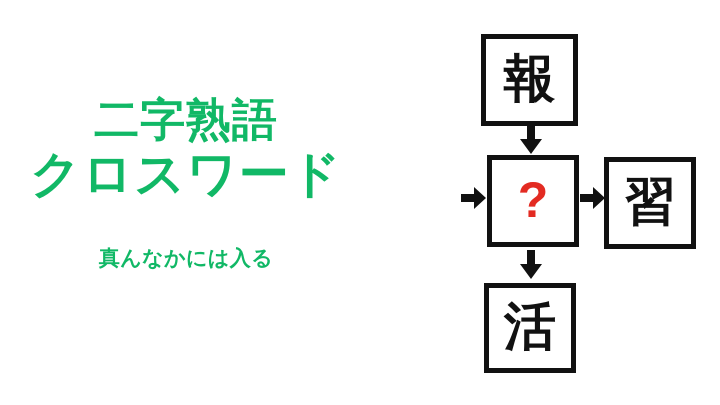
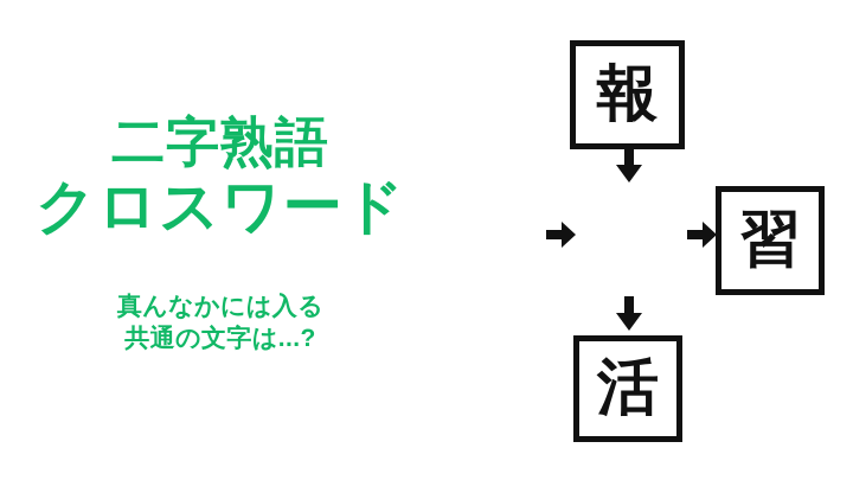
  二字熟語
  クロスワード
  真んなかには入る
+ 共通の文字は...?
  報
- ?
  習
  活
